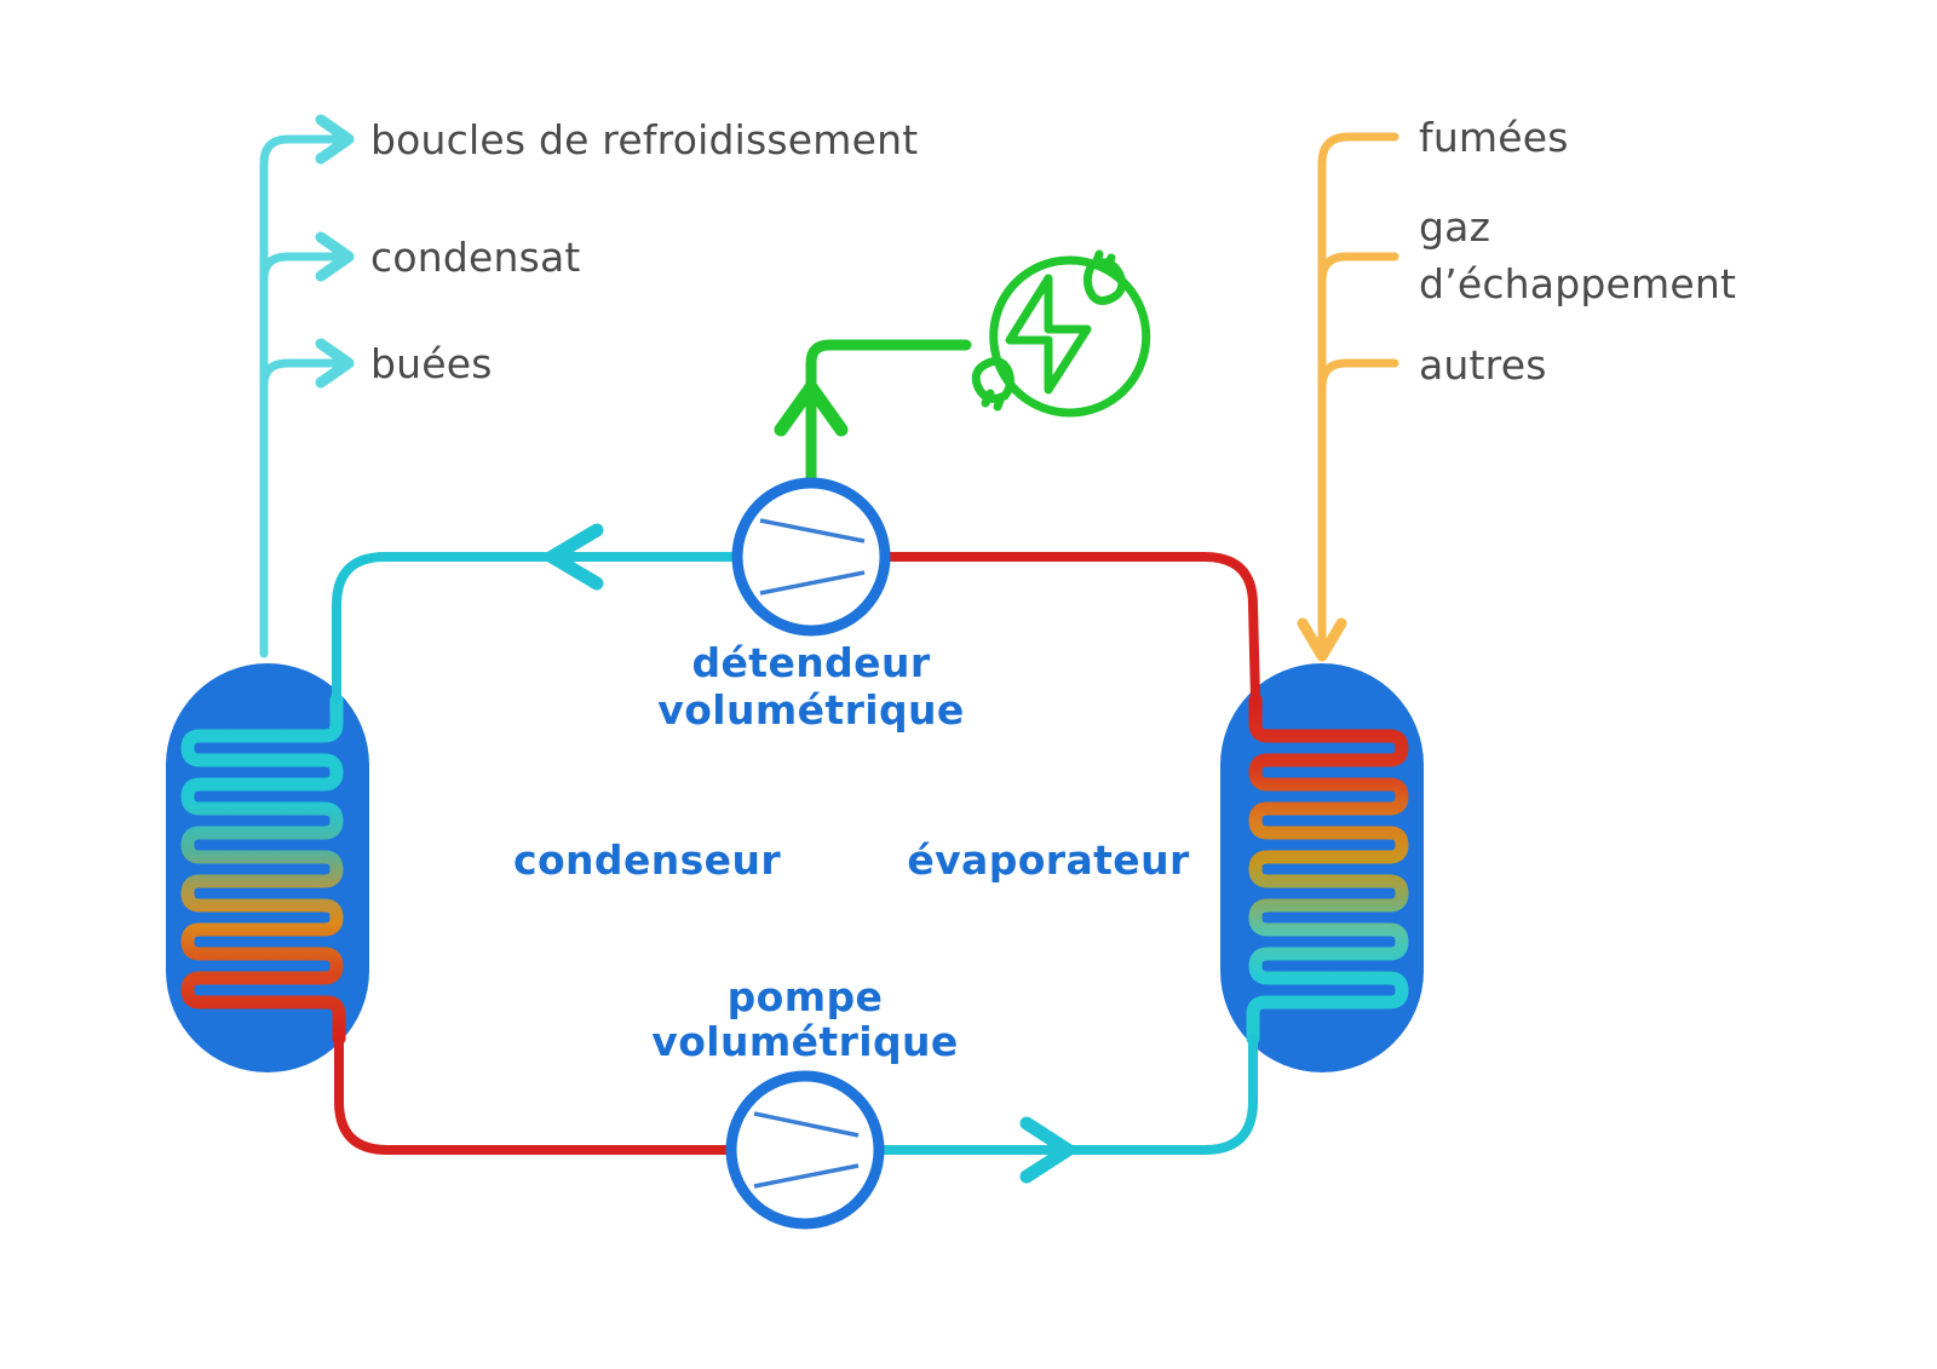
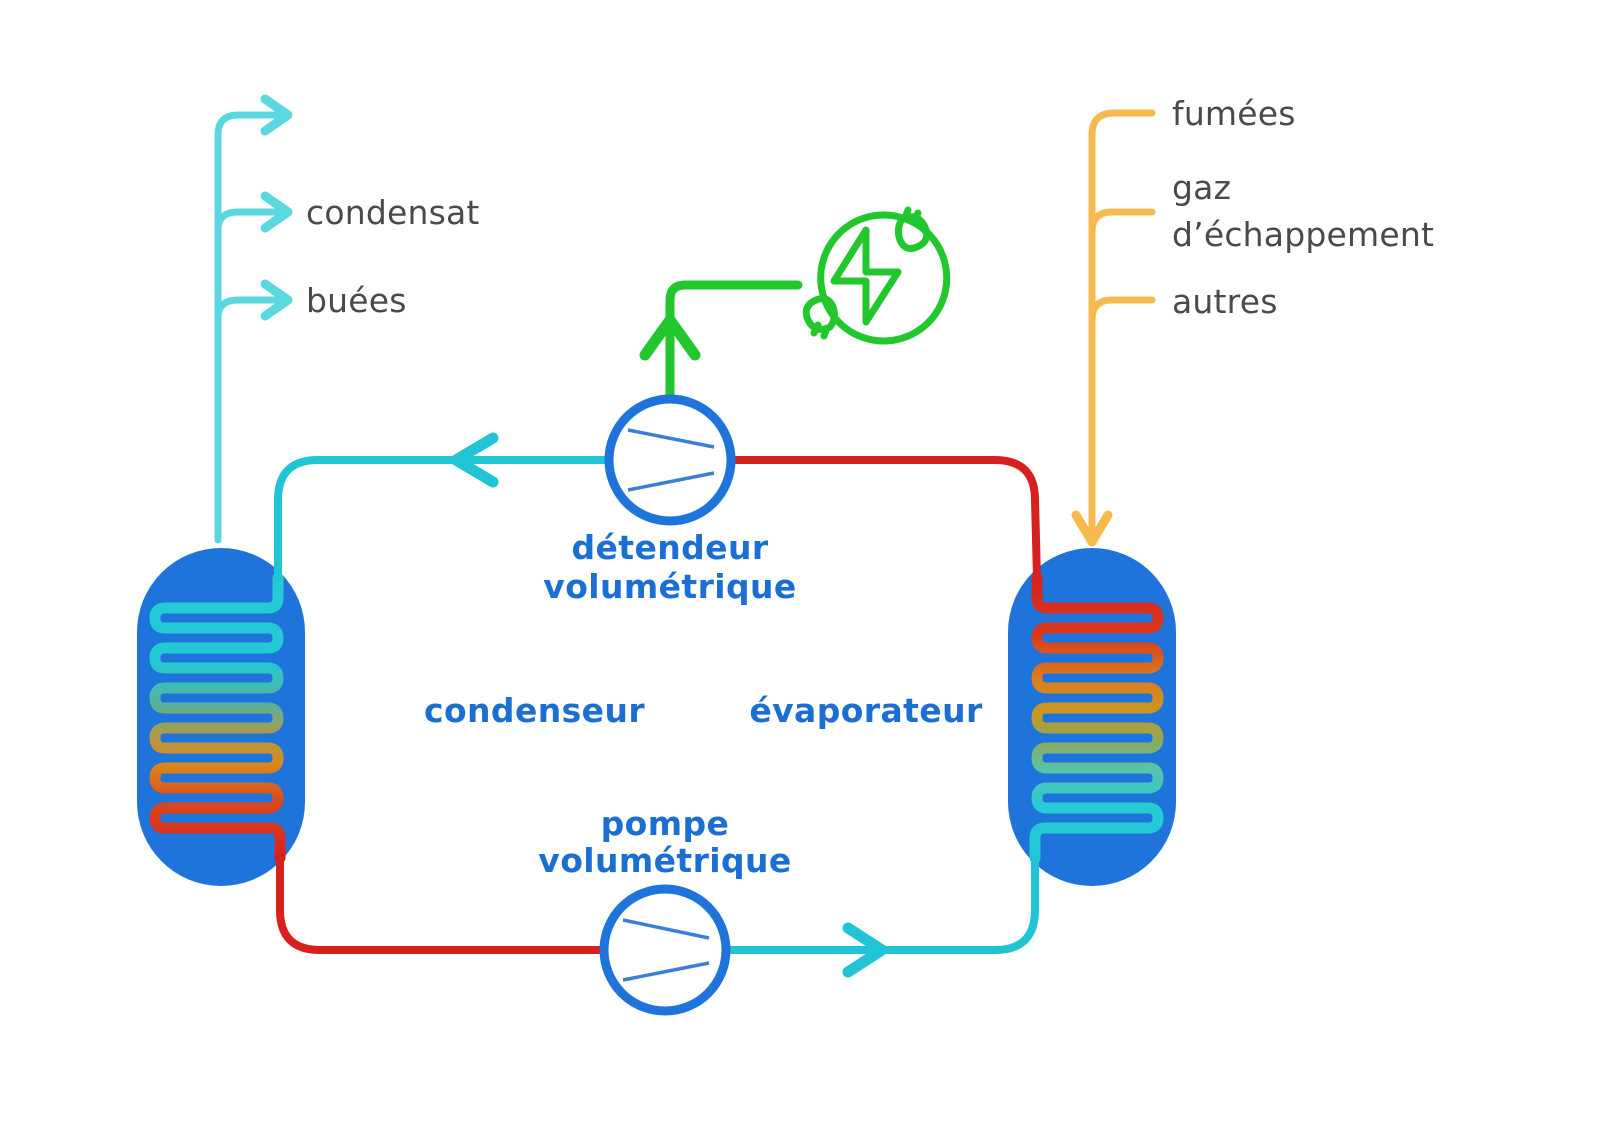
- boucles de refroidissement
  condensat
  buées
  fumées
  gaz
  d’échappement
  autres
  condenseur
  évaporateur
  détendeur
  volumétrique
  pompe
  volumétrique
